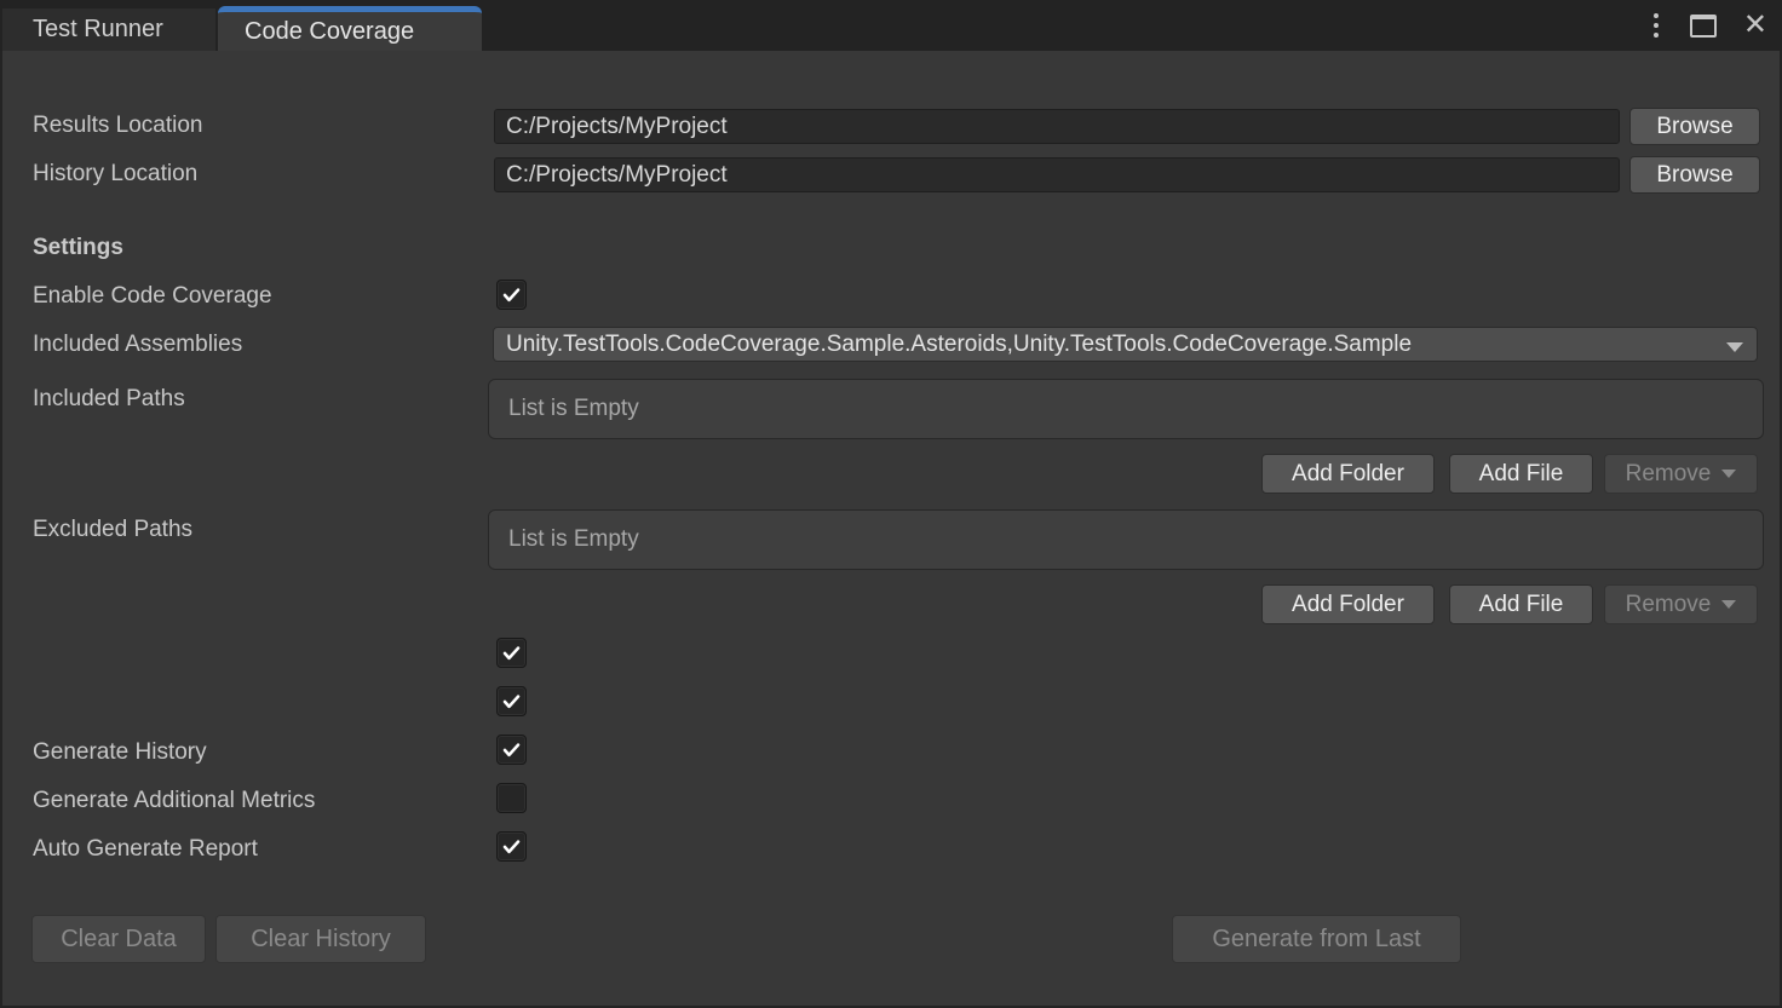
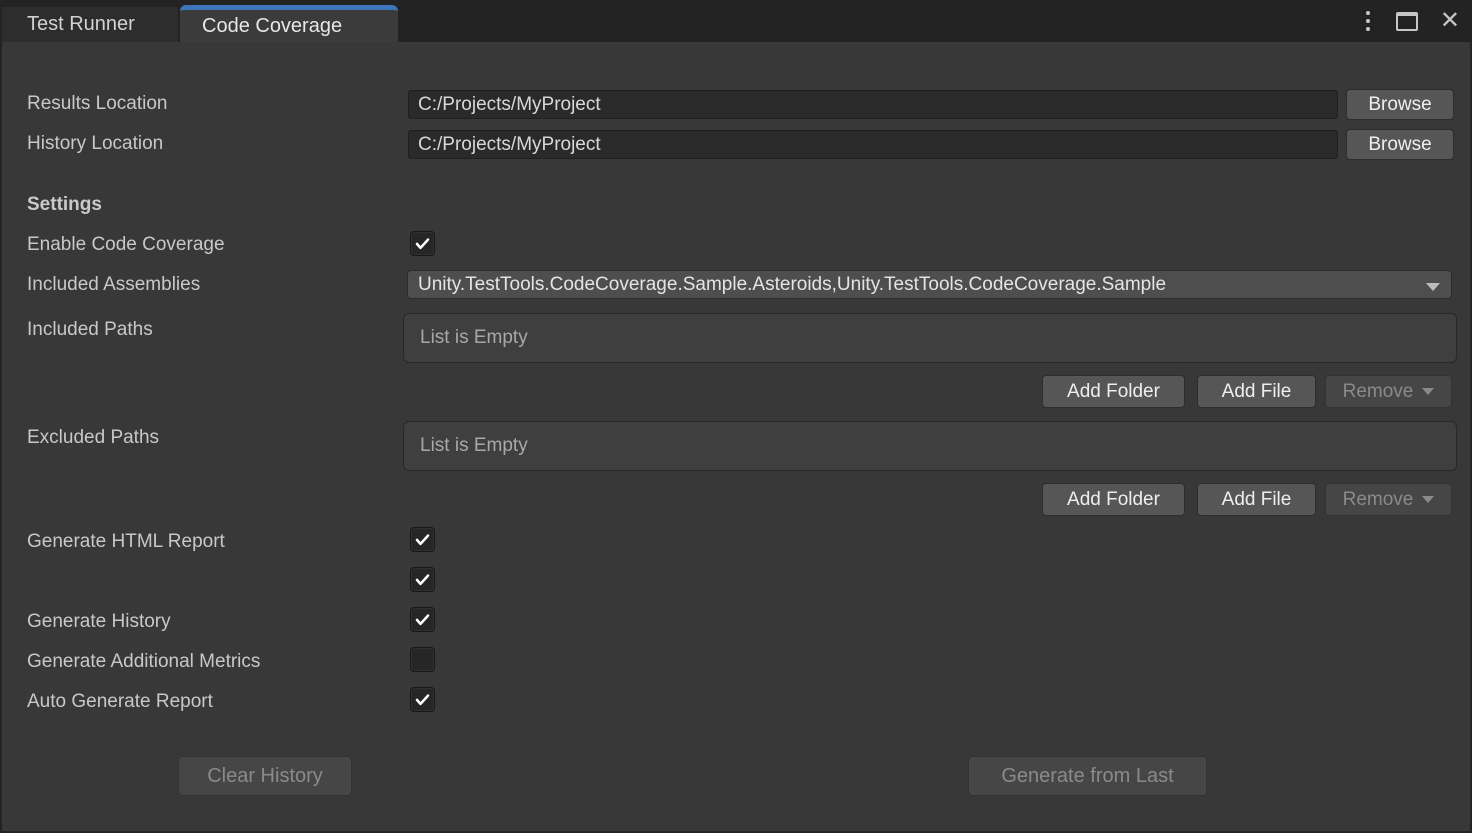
  Test Runner
  Code Coverage
  ✕
  Results Location
  C:/Projects/MyProject
  Browse
  History Location
  C:/Projects/MyProject
  Browse
  Settings
  Enable Code Coverage
  Included Assemblies
  Unity.TestTools.CodeCoverage.Sample.Asteroids,Unity.TestTools.CodeCoverage.Sample
  Included Paths
  List is Empty
  Add Folder
  Add File
  Remove
  Excluded Paths
  List is Empty
  Add Folder
  Add File
  Remove
+ Generate HTML Report
  Generate History
  Generate Additional Metrics
  Auto Generate Report
- Clear Data
  Clear History
  Generate from Last
